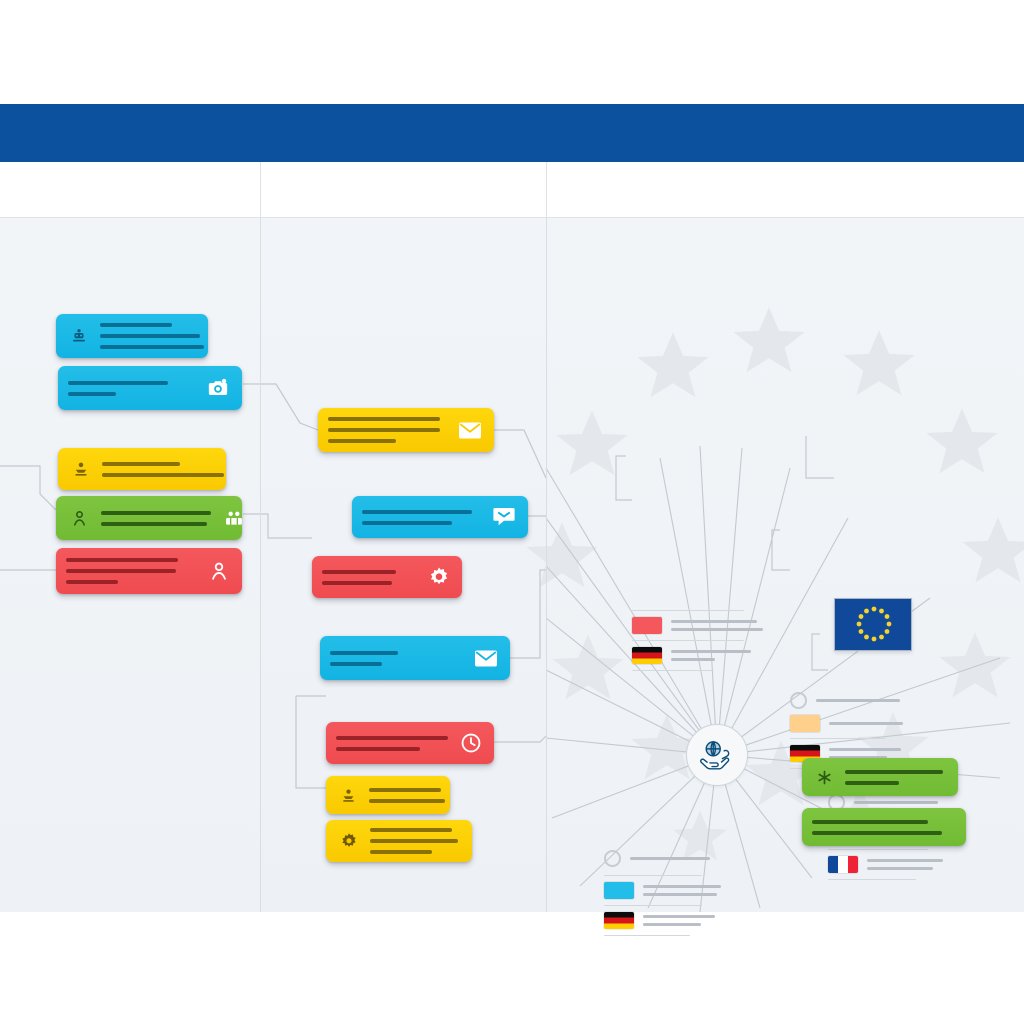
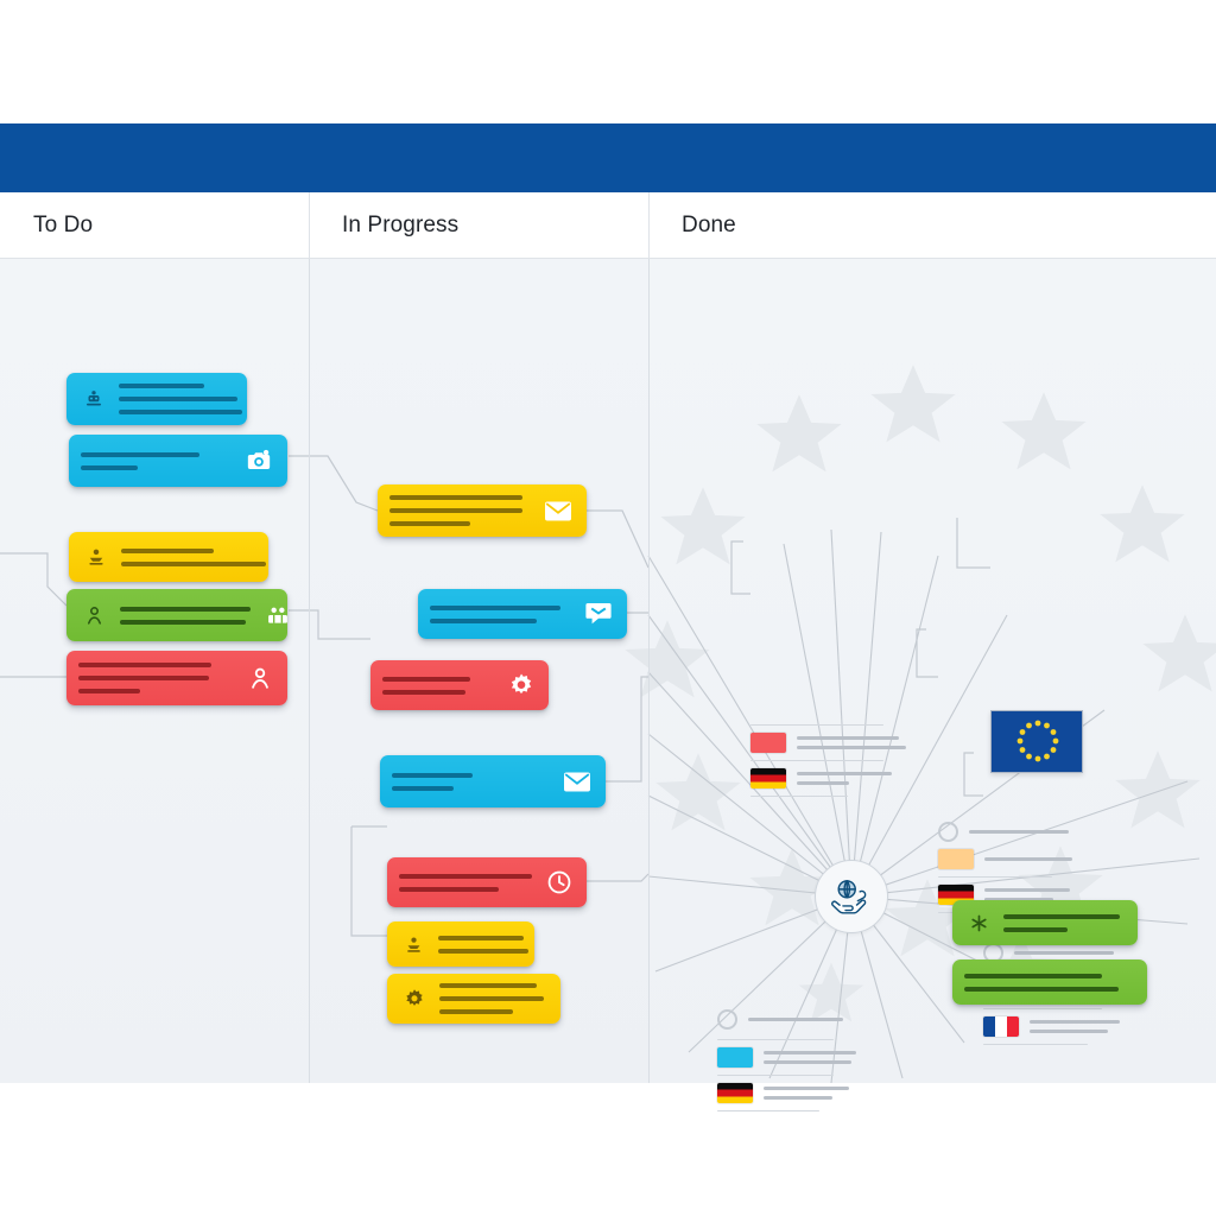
+ To Do
+ In Progress
+ Done
